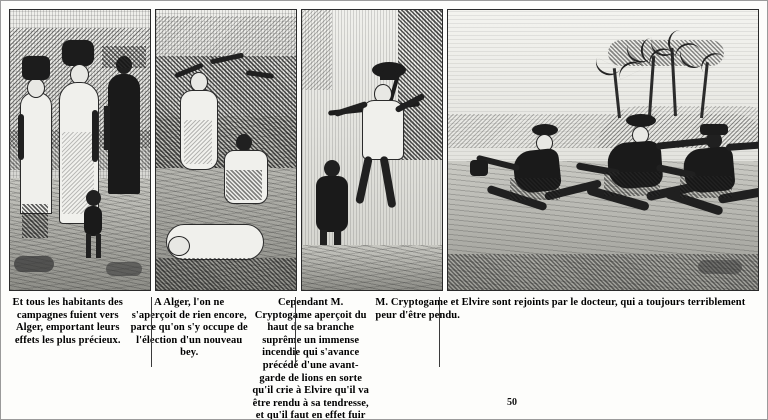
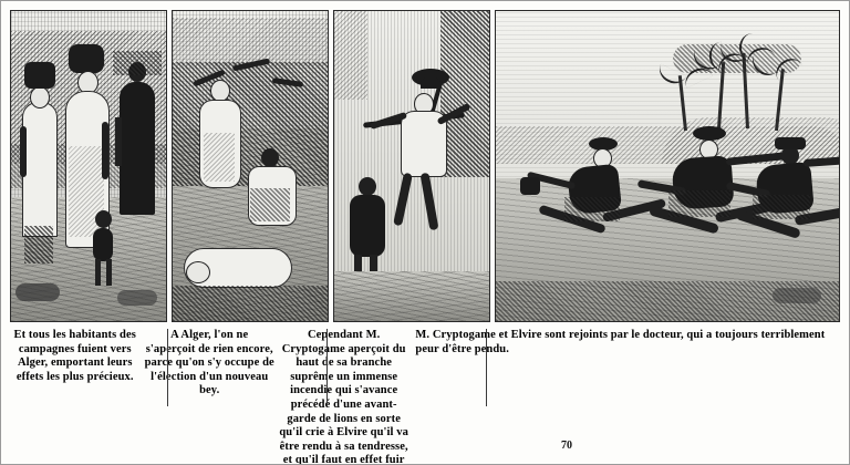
  Et tous les habitants des campagnes fuient vers Alger, emportant leurs effets les plus précieux.
  A Alger, l'on ne s'aperçoit de rien encore, parce qu'on s'y occupe de l'élection d'un nouveau bey.
  Cependant M. Cryptogme aperçoit du haut de sa branche suprême un immense incendie qui s'avance précédé d'une avant-garde de lions en sorte qu'il crie à Elvire qu'il va être rendu à sa tendresse, et qu'il faut en effet fuir
  M. Cryptogae et Elvire sont rejoints par le docteur, qui a toujours terriblement peur d'être pendu.
- 50
+ 70
